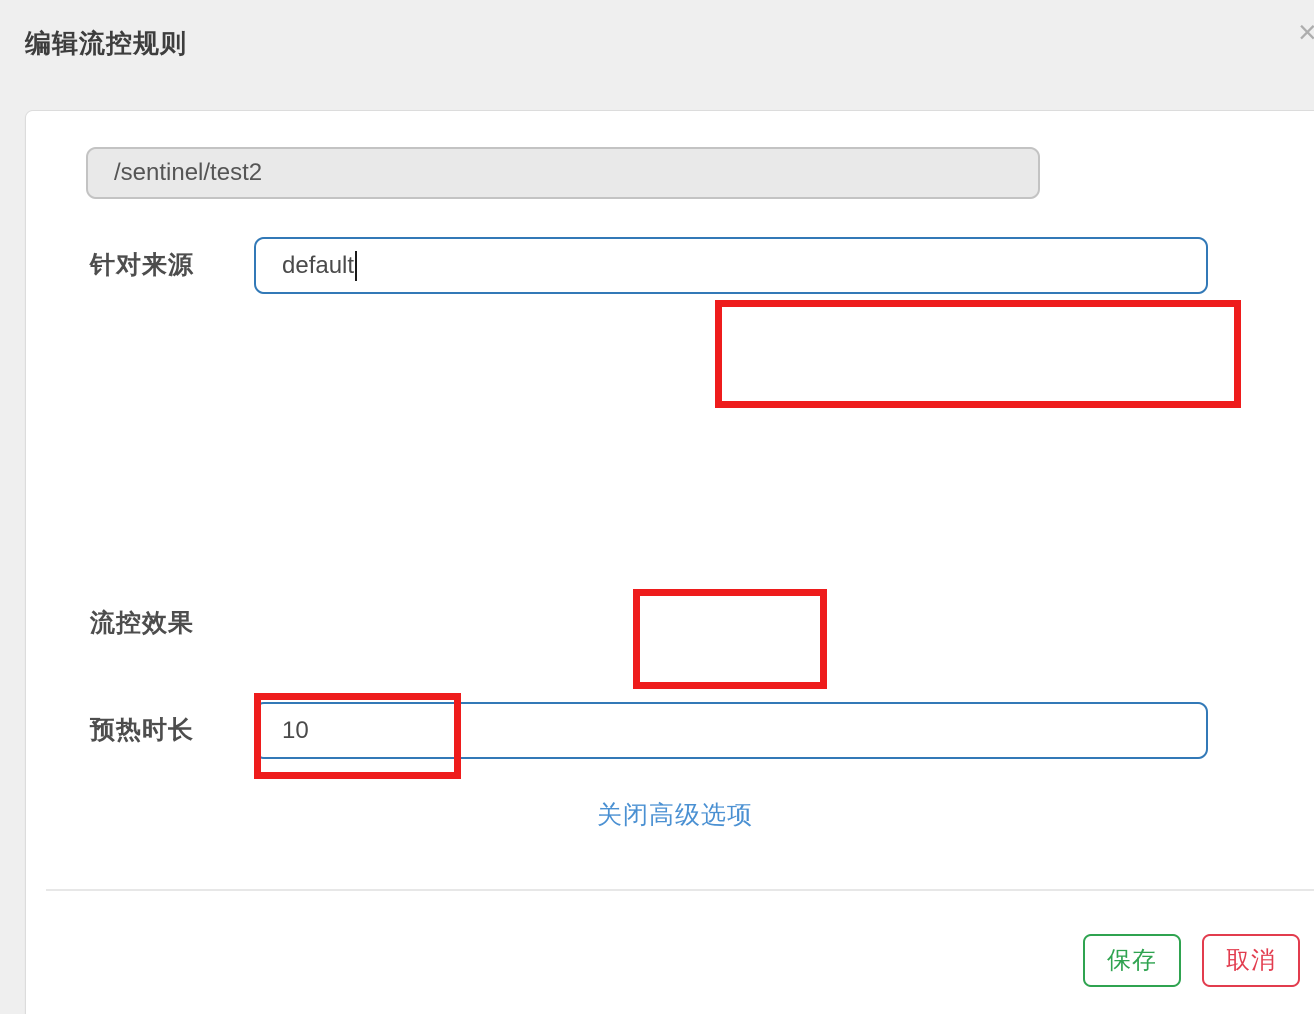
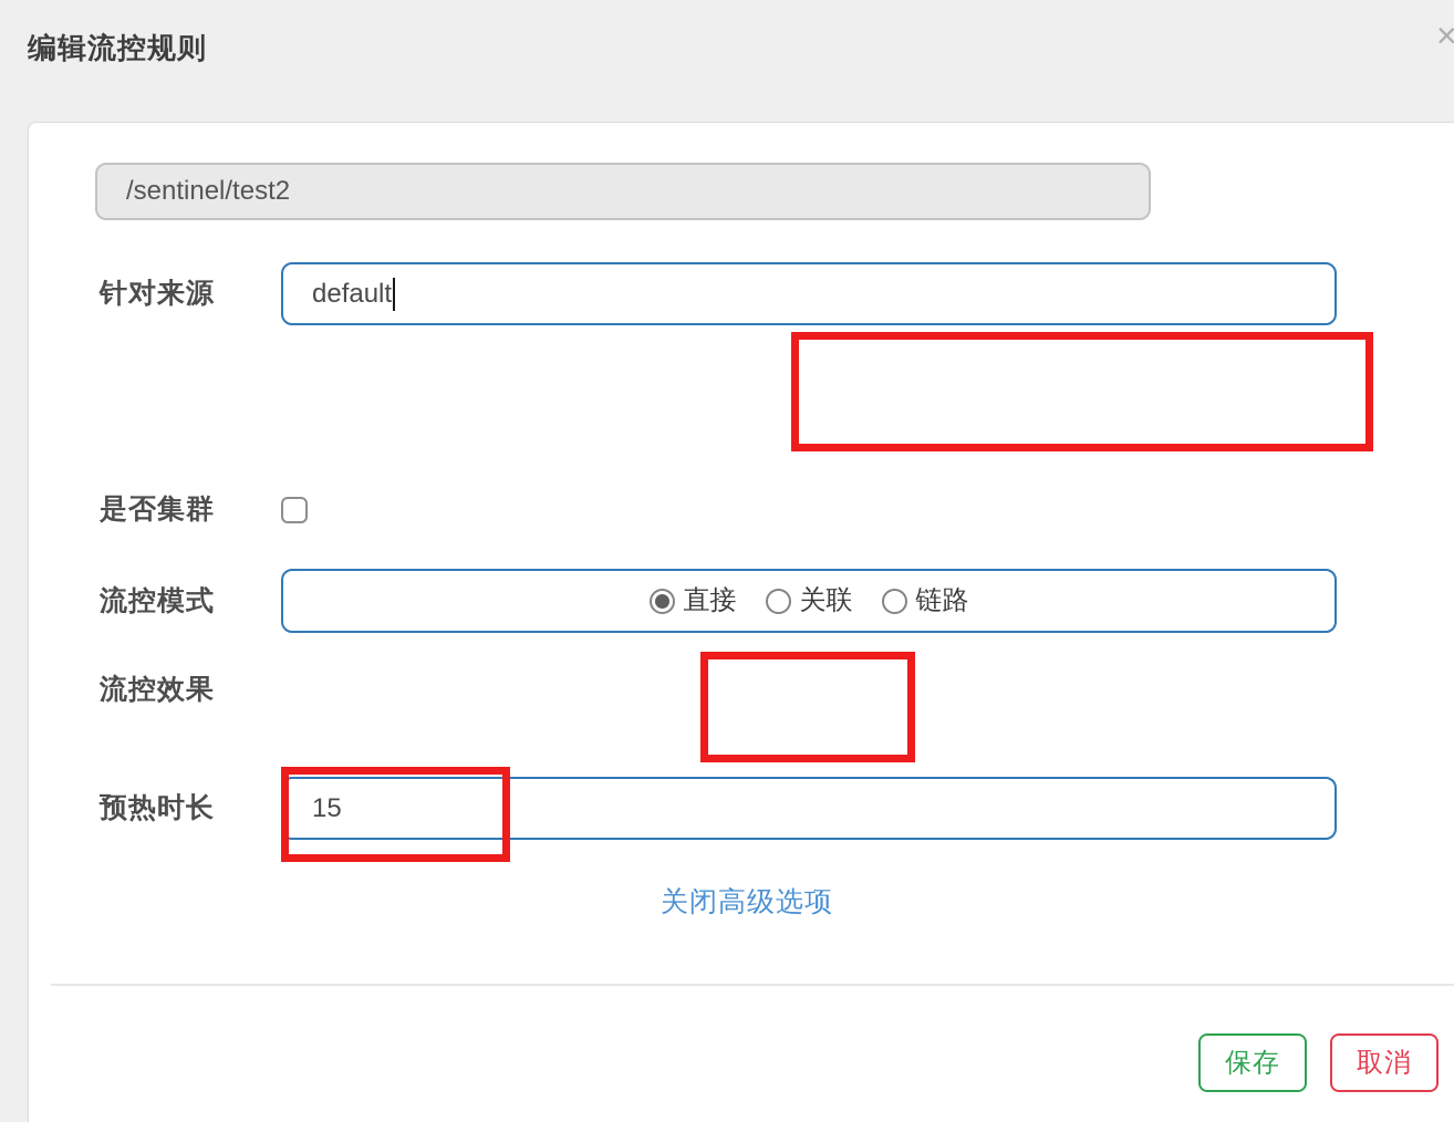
  编辑流控规则
  ×
  /sentinel/test2
  针对来源
  default
+ 是否集群
+ 流控模式
+ 直接
+ 关联
+ 链路
  流控效果
  预热时长
- 10
+ 15
  关闭高级选项
  保存
  取消
